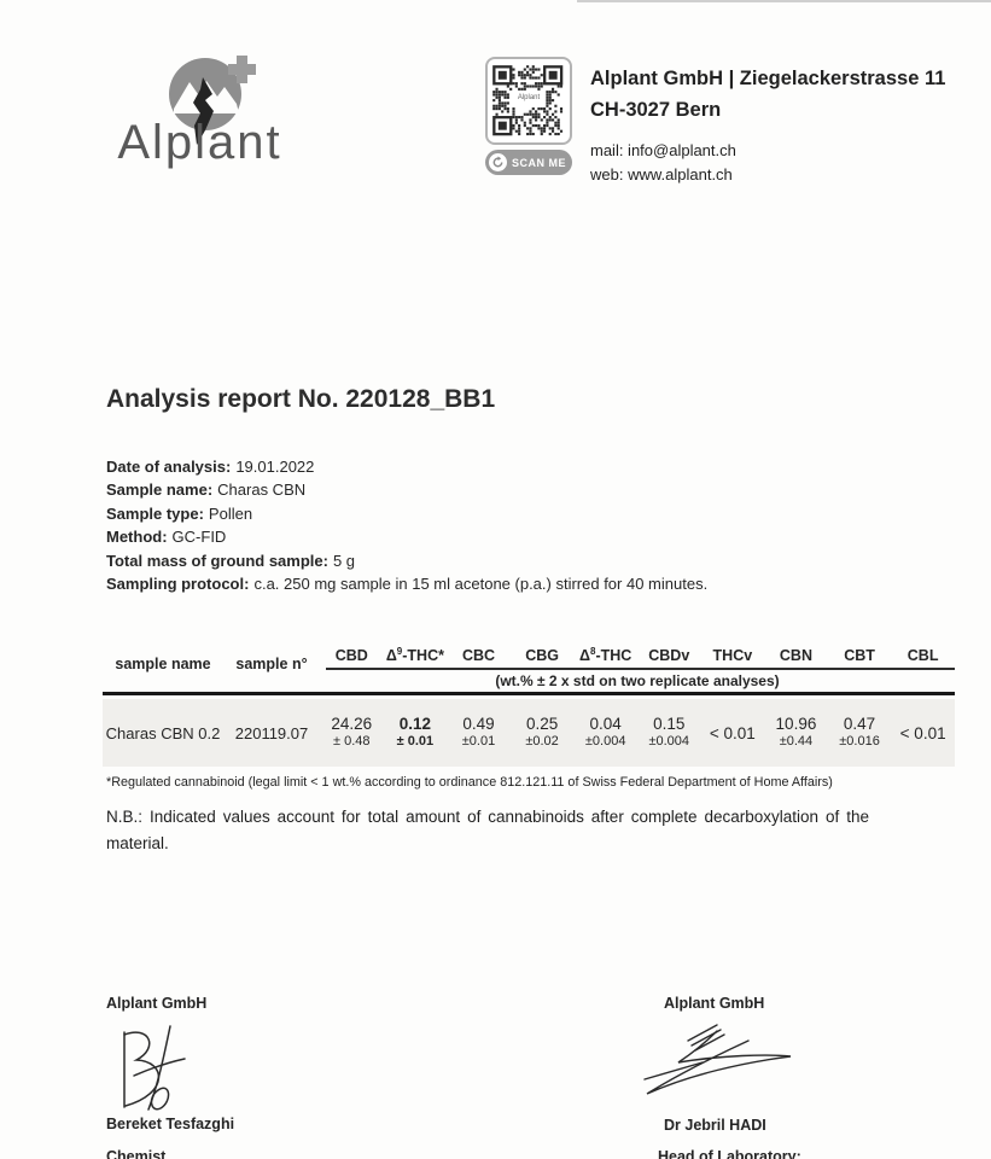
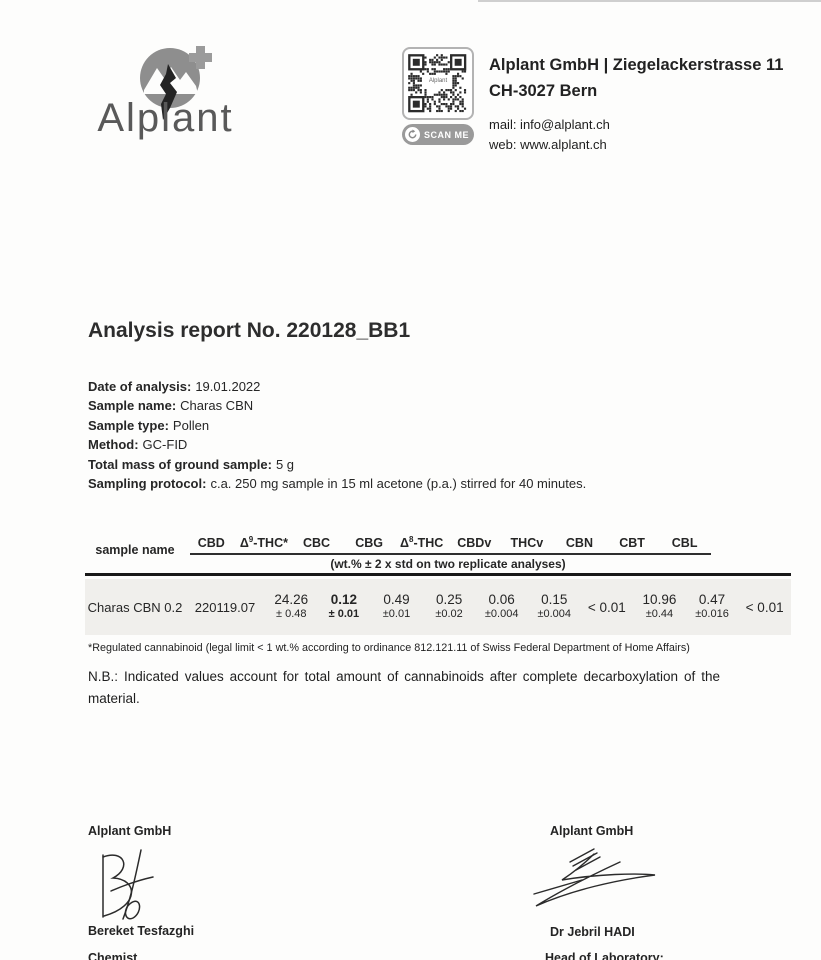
  Alplant
  SCAN ME
  Alplant GmbH | Ziegelackerstrasse 11
  CH-3027 Bern
  mail: info@alplant.ch
  web: www.alplant.ch
  Analysis report No. 220128_BB1
  Date of analysis: 19.01.2022
  Sample name: Charas CBN
  Sample type: Pollen
  Method: GC-FID
  Total mass of ground sample: 5 g
  Sampling protocol: c.a. 250 mg sample in 15 ml acetone (p.a.) stirred for 40 minutes.
  sample name
- sample n°
  CBD
  Δ9-THC*
  CBC
  CBG
  Δ8-THC
  CBDv
  THCv
  CBN
  CBT
  CBL
  (wt.% ± 2 x std on two replicate analyses)
  Charas CBN 0.2
  220119.07
  24.26
  ± 0.48
  0.12
  ± 0.01
  0.49
  ±0.01
  0.25
  ±0.02
- 0.04
+ 0.06
  ±0.004
  0.15
  ±0.004
  < 0.01
  10.96
  ±0.44
  0.47
  ±0.016
  < 0.01
  *Regulated cannabinoid (legal limit < 1 wt.% according to ordinance 812.121.11 of Swiss Federal Department of Home Affairs)
  N.B.: Indicated values account for total amount of cannabinoids after complete decarboxylation of the material.
  Alplant GmbH
  Bereket Tesfazghi
  Chemist
  Alplant GmbH
  Dr Jebril HADI
  Head of Laboratory:
